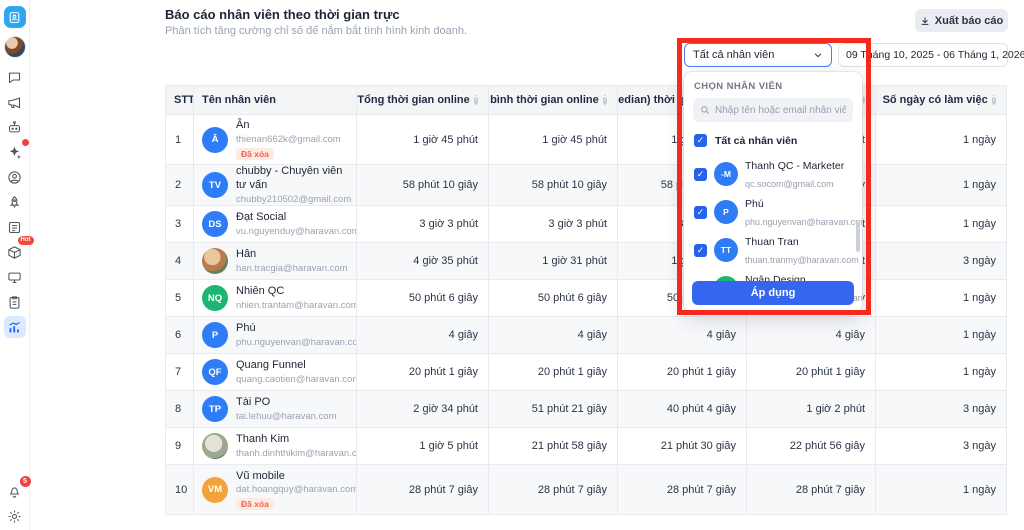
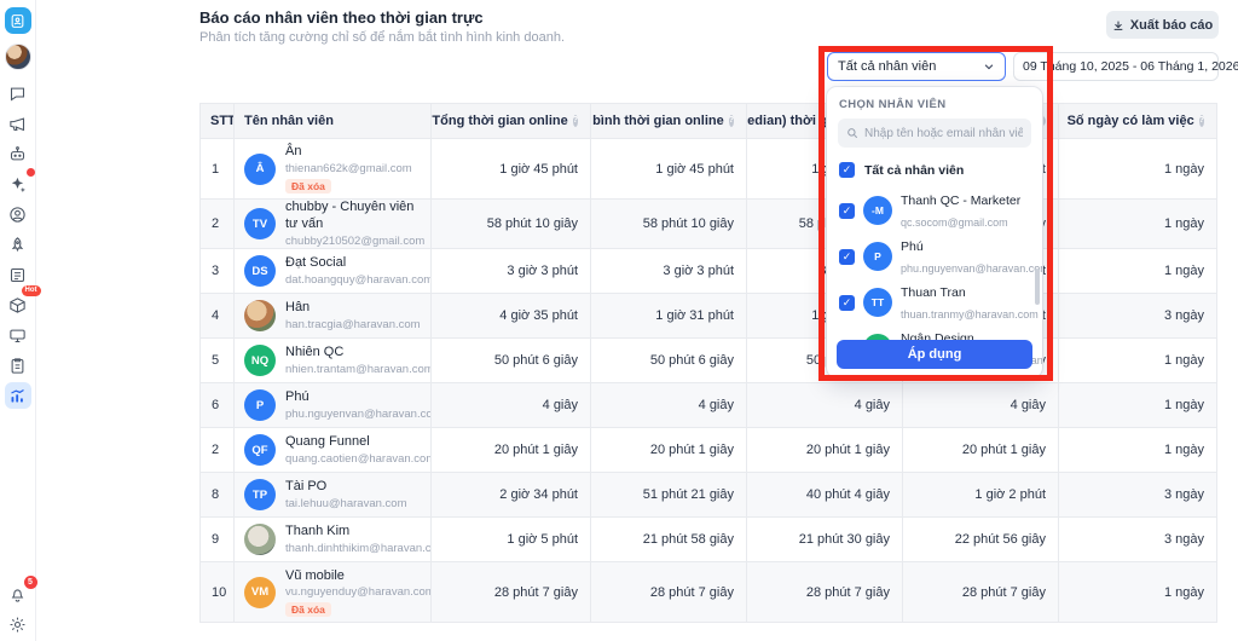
  Báo cáo nhân viên theo thời gian trực
  Phân tích tăng cường chỉ số để nắm bắt tình hình kinh doanh.
  Xuất báo cáo
  Tất cả nhân viên
  09 Tháng 10, 2025 - 06 Tháng 1, 2026
  STT	Tên nhân viên	Tổng thời gian online	bình thời gian online	edian) thời g		Số ngày có làm việc
  1	ÂÂnthienan662k@gmail.comĐã xóa	1 giờ 45 phút	1 giờ 45 phút	1	t	1 ngày
  2	TVchubby - Chuyên viên tư vấnchubby210502@gmail.com	58 phút 10 giây	58 phút 10 giây	58 p	y	1 ngày
- 3	DSĐạt Socialvu.nguyenduy@haravan.com	3 giờ 3 phút	3 giờ 3 phút	3	t	1 ngày
+ 3	DSĐạt Socialdat.hoangquy@haravan.com	3 giờ 3 phút	3 giờ 3 phút	3	t	1 ngày
  4	Hânhan.tracgia@haravan.com	4 giờ 35 phút	1 giờ 31 phút	1	t	3 ngày
  5	NQNhiên QCnhien.trantam@haravan.com	50 phút 6 giây	50 phút 6 giây	50	y	1 ngày
  6	PPhúphu.nguyenvan@haravan.co	4 giây	4 giây	4 giây	4 giây	1 ngày
- 7	QFQuang Funnelquang.caotien@haravan.co	20 phút 1 giây	20 phút 1 giây	20 phút 1 giây	20 phút 1 giây	1 ngày
+ 2	QFQuang Funnelquang.caotien@haravan.co	20 phút 1 giây	20 phút 1 giây	20 phút 1 giây	20 phút 1 giây	1 ngày
  8	TPTài POtai.lehuu@haravan.com	2 giờ 34 phút	51 phút 21 giây	40 phút 4 giây	1 giờ 2 phút	3 ngày
  9	Thanh Kimthanh.dinhthikim@haravan.c	1 giờ 5 phút	21 phút 58 giây	21 phút 30 giây	22 phút 56 giây	3 ngày
- 10	VMVũ mobiledat.hoangquy@haravan.comĐã xóa	28 phút 7 giây	28 phút 7 giây	28 phút 7 giây	28 phút 7 giây	1 ngày
+ 10	VMVũ mobilevu.nguyenduy@haravan.comĐã xóa	28 phút 7 giây	28 phút 7 giây	28 phút 7 giây	28 phút 7 giây	1 ngày
  CHỌN NHÂN VIÊN
  Nhập tên hoặc email nhân viê
  ✓
  Tất cả nhân viên
  ✓
  -M
  Thanh QC - Marketer
  qc.socom@gmail.com
  ✓
  P
  Phú
  phu.nguyenvan@haravan.c
  ✓
  TT
  Thuan Tran
  thuan.tranmy@haravan.com
  Ngân Design
  Áp dụng
